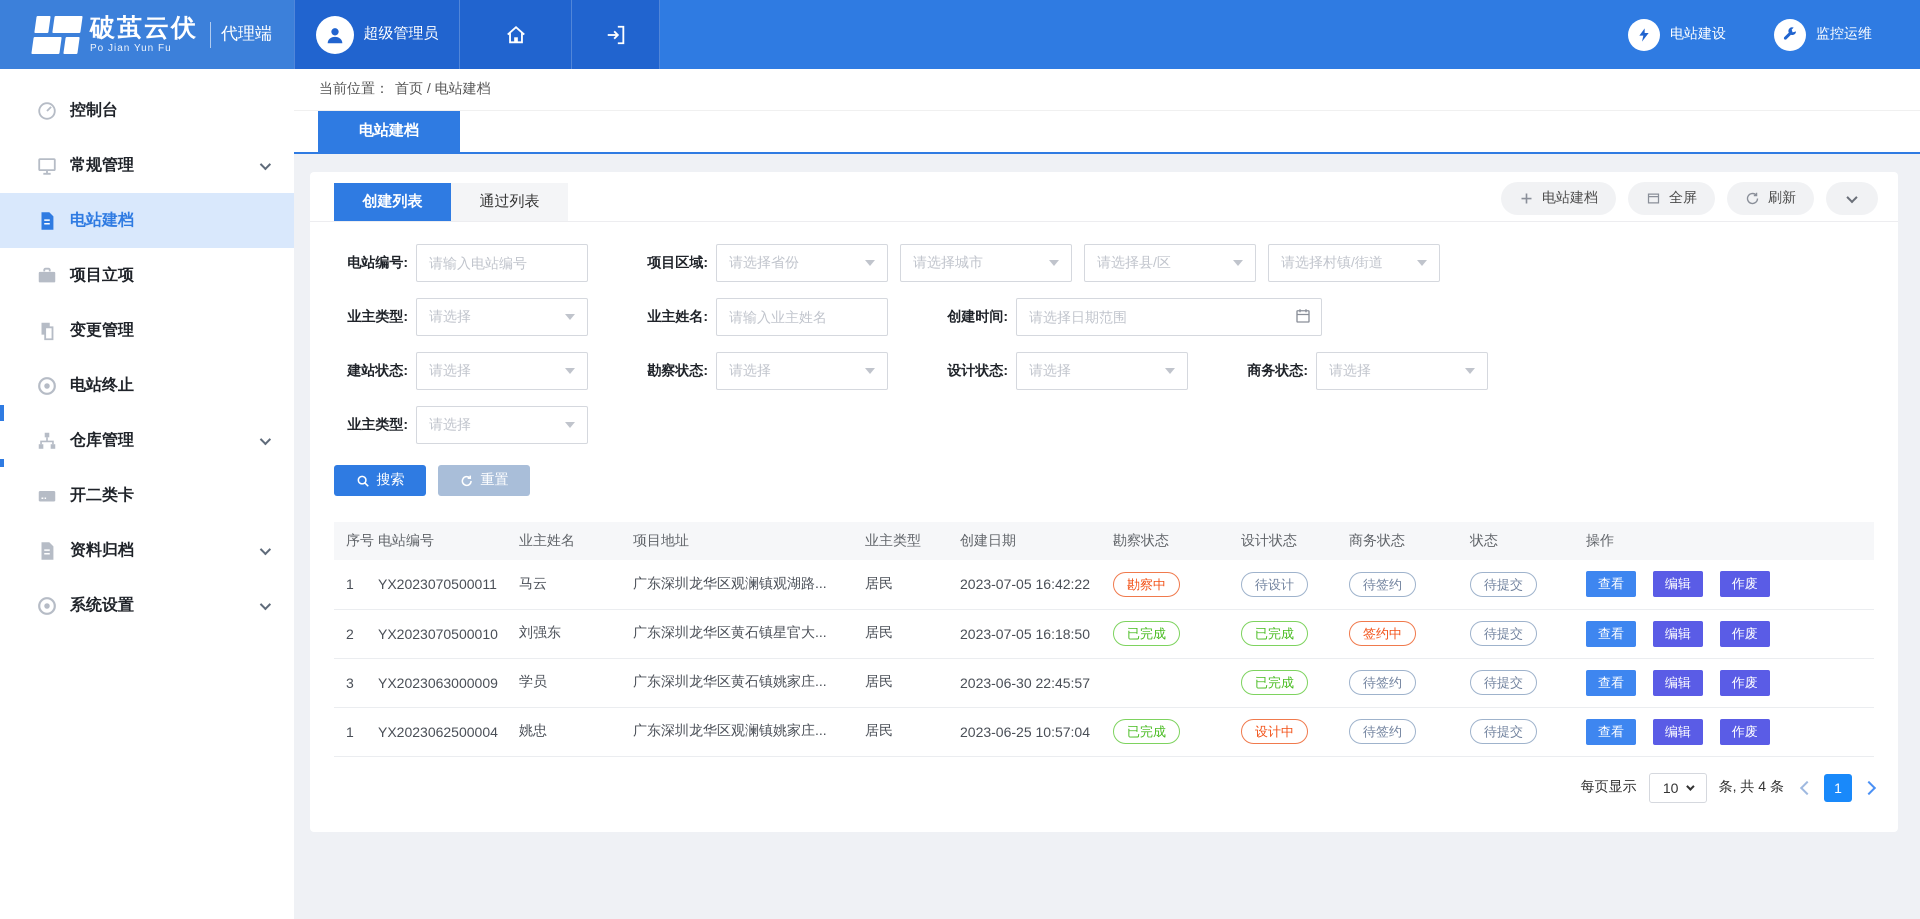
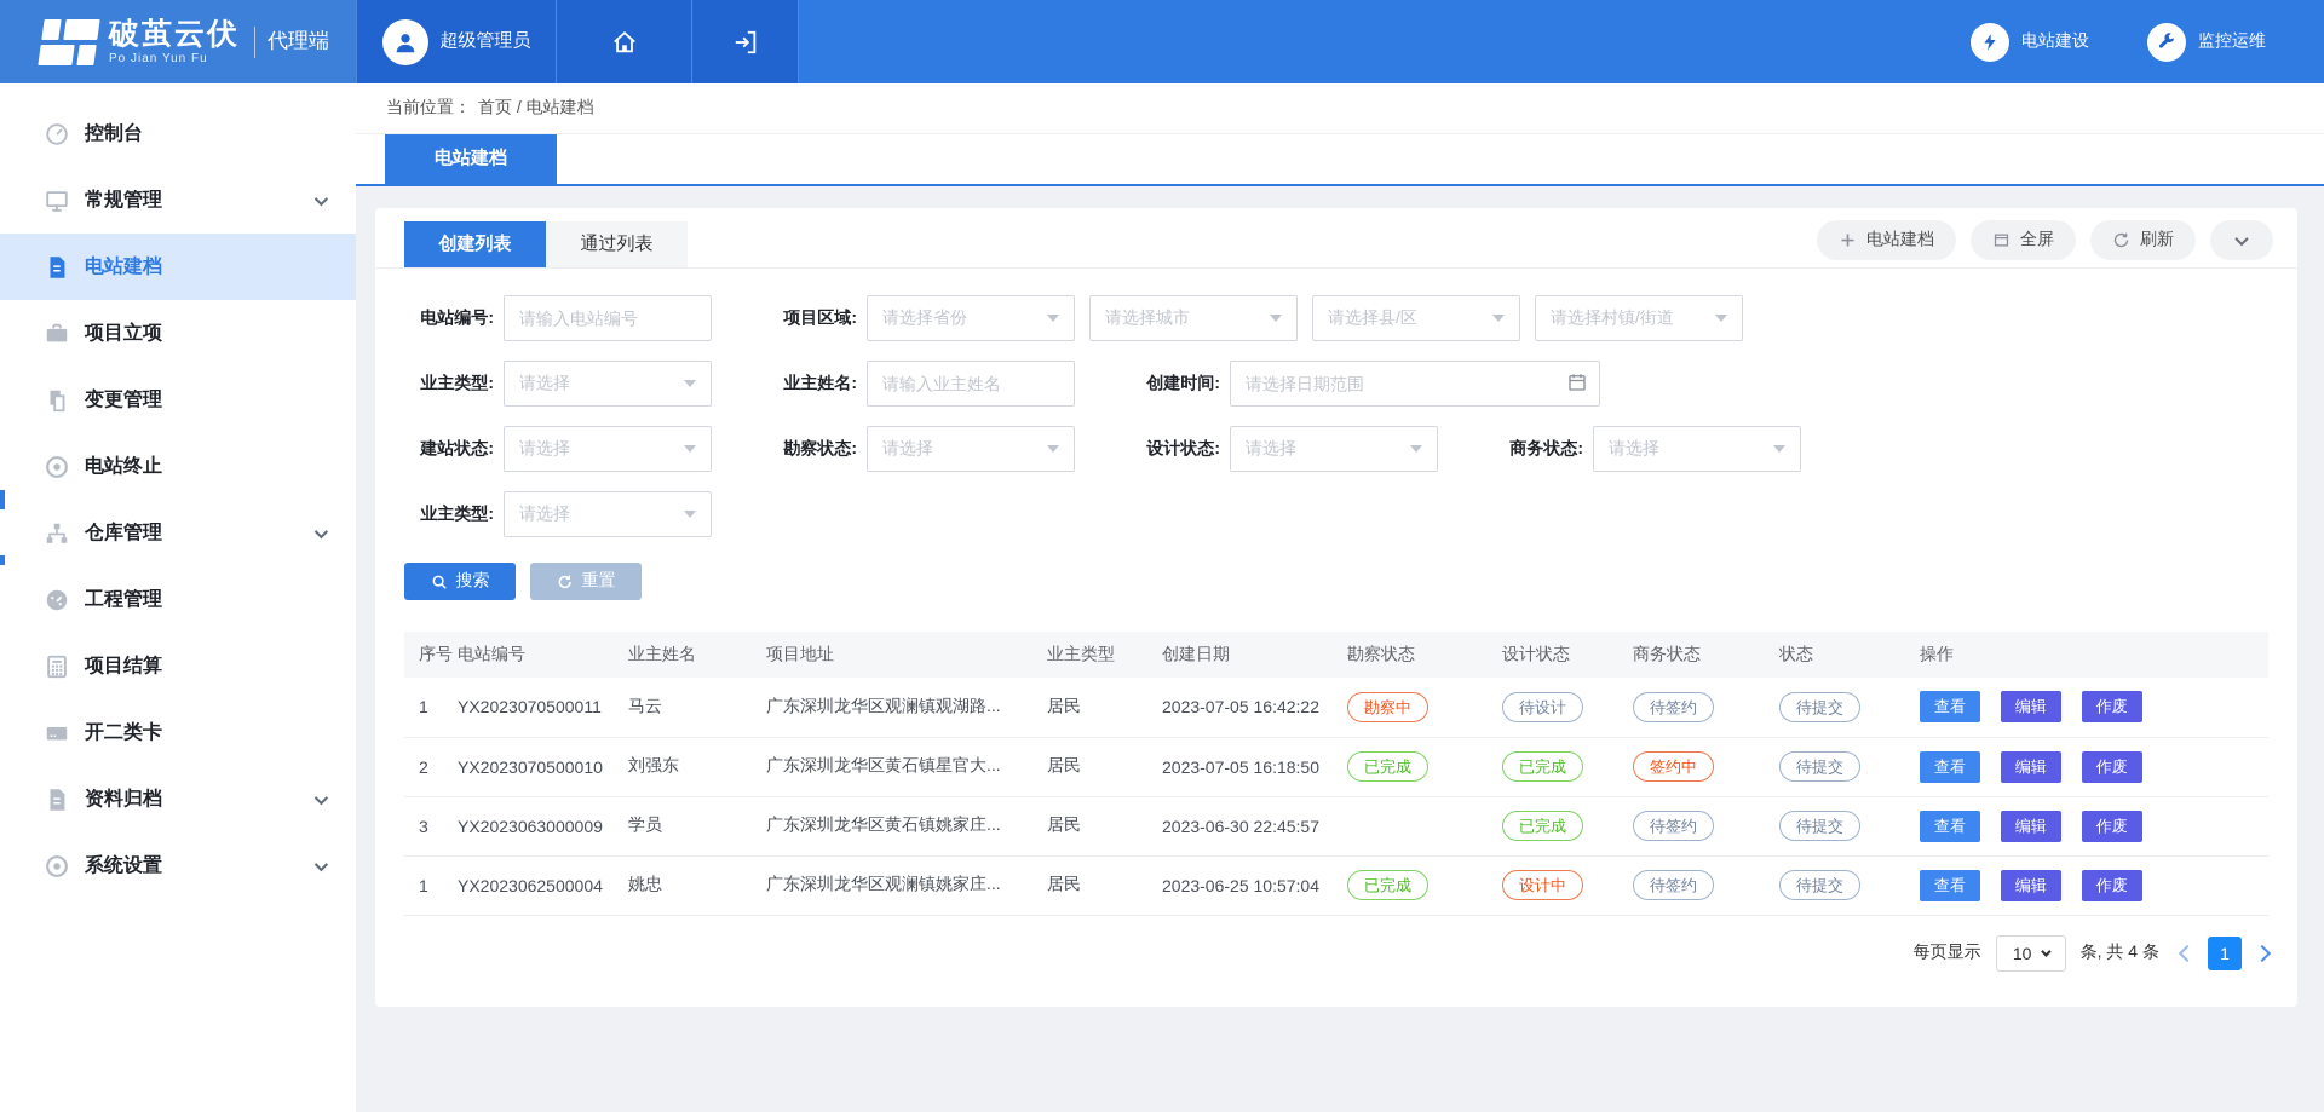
  破茧云伏
  Po Jian Yun Fu
  代理端
  超级管理员
  电站建设
  监控运维
  控制台
  常规管理
  电站建档
  项目立项
  变更管理
  电站终止
  仓库管理
+ 工程管理
+ 项目结算
  开二类卡
  资料归档
  系统设置
  当前位置：
  首页 / 电站建档
  电站建档
  创建列表
  通过列表
  电站建档
  全屏
  刷新
  电站编号:
  请输入电站编号
  项目区域:
  请选择省份
  请选择城市
  请选择县/区
  请选择村镇/街道
  业主类型:
  请选择
  业主姓名:
  请输入业主姓名
  创建时间:
  请选择日期范围
  建站状态:
  请选择
  勘察状态:
  请选择
  设计状态:
  请选择
  商务状态:
  请选择
  业主类型:
  请选择
  搜索
  重置
  序号	电站编号	业主姓名	项目地址	业主类型	创建日期	勘察状态	设计状态	商务状态	状态	操作
  1	YX2023070500011	马云	广东深圳龙华区观澜镇观湖路...	居民	2023-07-05 16:42:22	勘察中	待设计	待签约	待提交	查看 编辑 作废
  2	YX2023070500010	刘强东	广东深圳龙华区黄石镇星官大...	居民	2023-07-05 16:18:50	已完成	已完成	签约中	待提交	查看 编辑 作废
  3	YX2023063000009	学员	广东深圳龙华区黄石镇姚家庄...	居民	2023-06-30 22:45:57		已完成	待签约	待提交	查看 编辑 作废
  1	YX2023062500004	姚忠	广东深圳龙华区观澜镇姚家庄...	居民	2023-06-25 10:57:04	已完成	设计中	待签约	待提交	查看 编辑 作废
  每页显示
  10
  条, 共 4 条
  1
